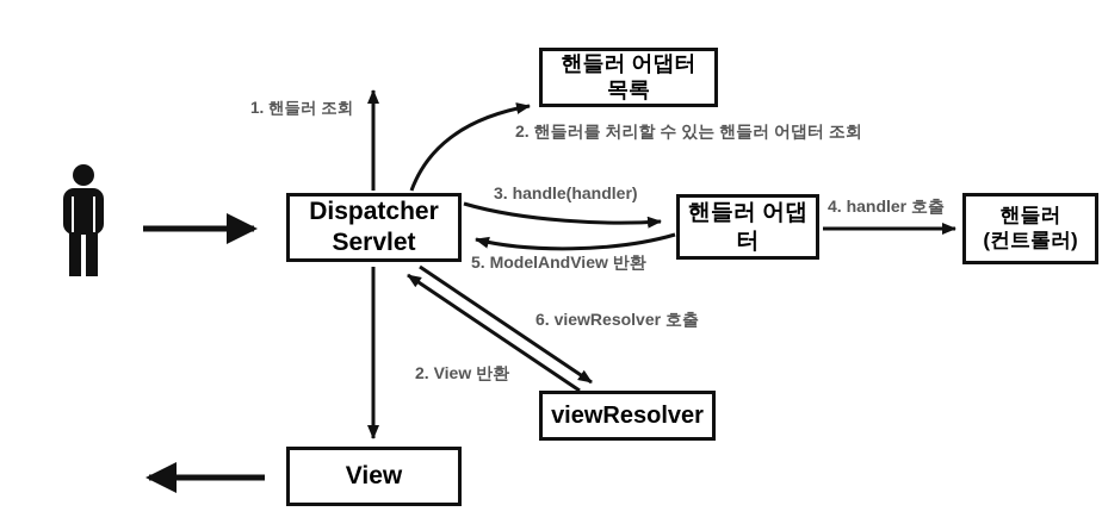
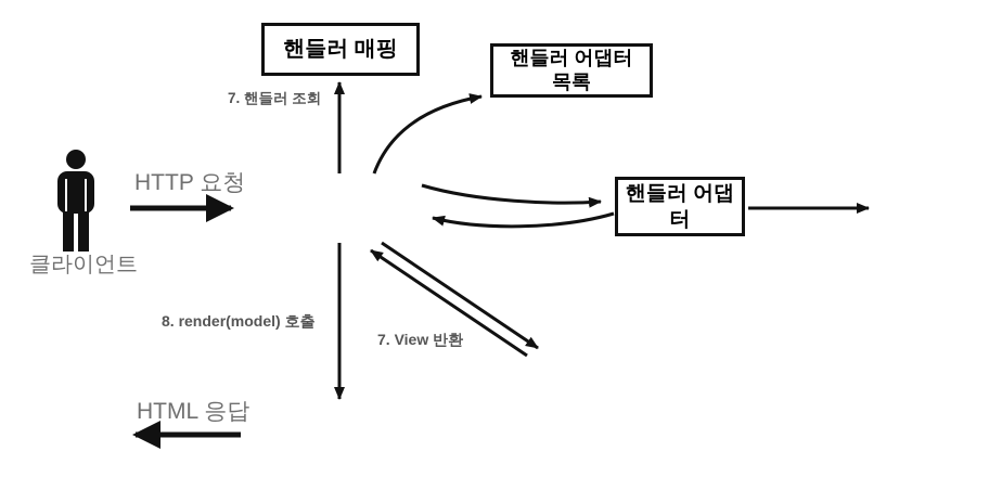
+ 핸들러 매핑
  핸들러 어댑터
  목록
- Dispatcher
- Servlet
  핸들러 어댑터
- 핸들러
- (컨트롤러)
- viewResolver
- View
- 1. 핸들러 조회
+ 7. 핸들러 조회
- 2. 핸들러를 처리할 수 있는 핸들러 어댑터 조회
- 3. handle(handler)
- 4. handler 호출
- 5. ModelAndView 반환
- 6. viewResolver 호출
- 2. View 반환
+ 7. View 반환
+ 8. render(model) 호출
+ HTTP 요청
+ HTML 응답
+ 클라이언트
